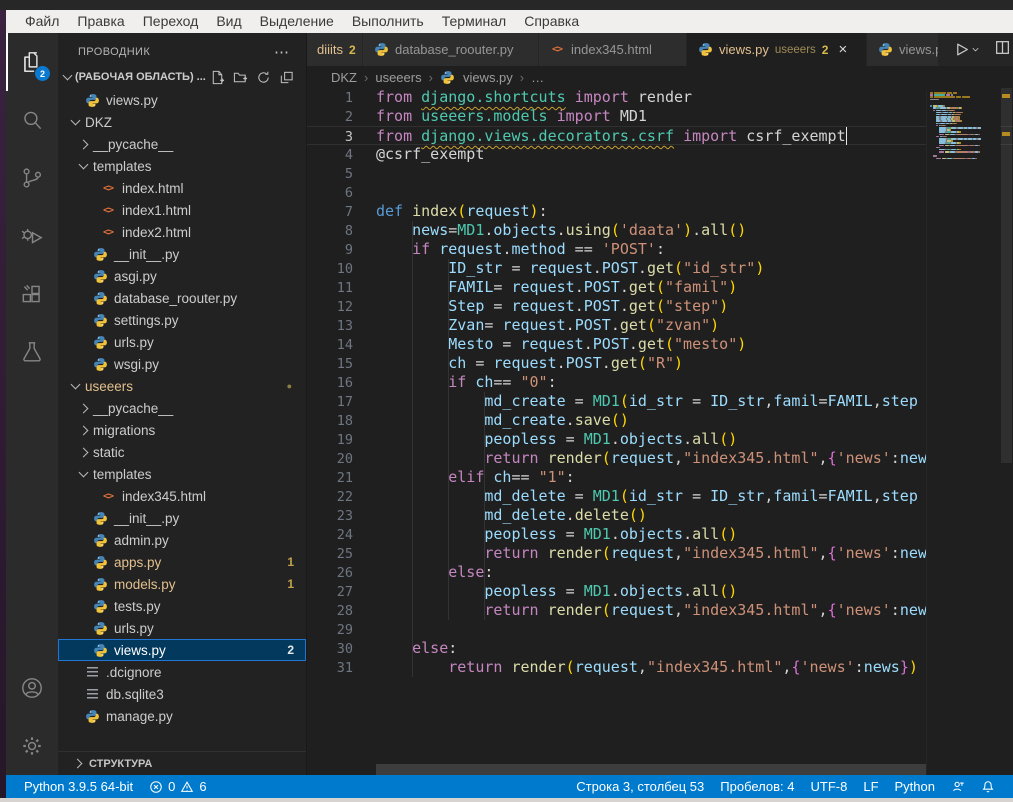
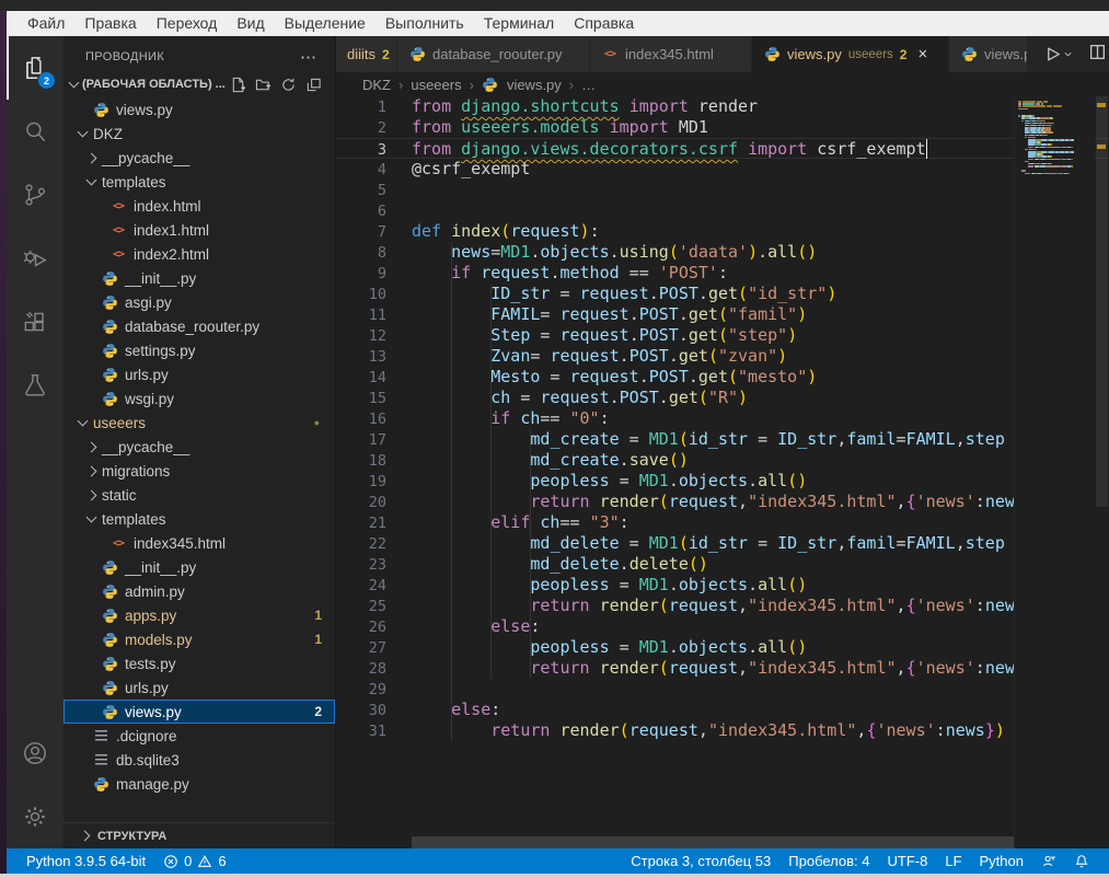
  Файл
  Правка
  Переход
  Вид
  Выделение
  Выполнить
  Терминал
  Справка
  2
  ПРОВОДНИК
  ⋯
  (РАБОЧАЯ ОБЛАСТЬ) ...
  views.py
  DKZ
  __pycache__
  templates
  <>
  index.html
  <>
  index1.html
  <>
  index2.html
  __init__.py
  asgi.py
  database_roouter.py
  settings.py
  urls.py
  wsgi.py
  useeers
  ●
  __pycache__
  migrations
  static
  templates
  <>
  index345.html
  __init__.py
  admin.py
  apps.py
  1
  models.py
  1
  tests.py
  urls.py
  views.py
  2
  .dcignore
  db.sqlite3
  manage.py
  СТРУКТУРА
  diiits
  2
  database_roouter.py
  <>
  index345.html
  views.py
  useeers
  2
  ×
  views.
  DKZ
  ›
  useeers
  ›
  views.py
  ›
  …
  1
  from django.shortcuts import render
  2
  from useeers.models import MD1
  3
  from django.views.decorators.csrf import csrf_exempt
  4
  @csrf_exempt
  5
  6
  7
  def index(request):
  8
  news=MD1.objects.using('daata').all()
  9
  if request.method == 'POST':
  10
  ID_str = request.POST.get("id_str")
  11
  FAMIL= request.POST.get("famil")
  12
  Step = request.POST.get("step")
  13
  Zvan= request.POST.get("zvan")
  14
  Mesto = request.POST.get("mesto")
  15
  ch = request.POST.get("R")
  16
  if ch== "0":
  17
  md_create = MD1(id_str = ID_str,famil=FAMIL,step
  18
  md_create.save()
  19
  peopless = MD1.objects.all()
  20
  return render(request,"index345.html",{'news':new
  21
- elif ch== "1":
+ elif ch== "3":
  22
  md_delete = MD1(id_str = ID_str,famil=FAMIL,step
  23
  md_delete.delete()
  24
  peopless = MD1.objects.all()
  25
  return render(request,"index345.html",{'news':new
  26
  else:
  27
  peopless = MD1.objects.all()
  28
  return render(request,"index345.html",{'news':new
  29
  30
  else:
  31
  return render(request,"index345.html",{'news':news})
  Python 3.9.5 64-bit
  0
  6
  Строка 3, столбец 53
  Пробелов: 4
  UTF-8
  LF
  Python
